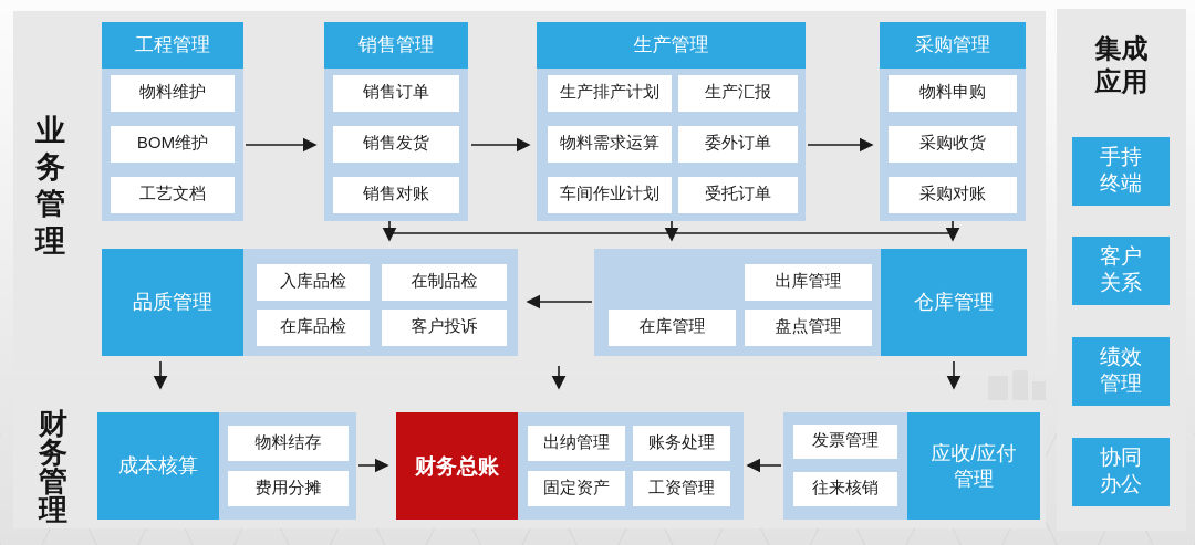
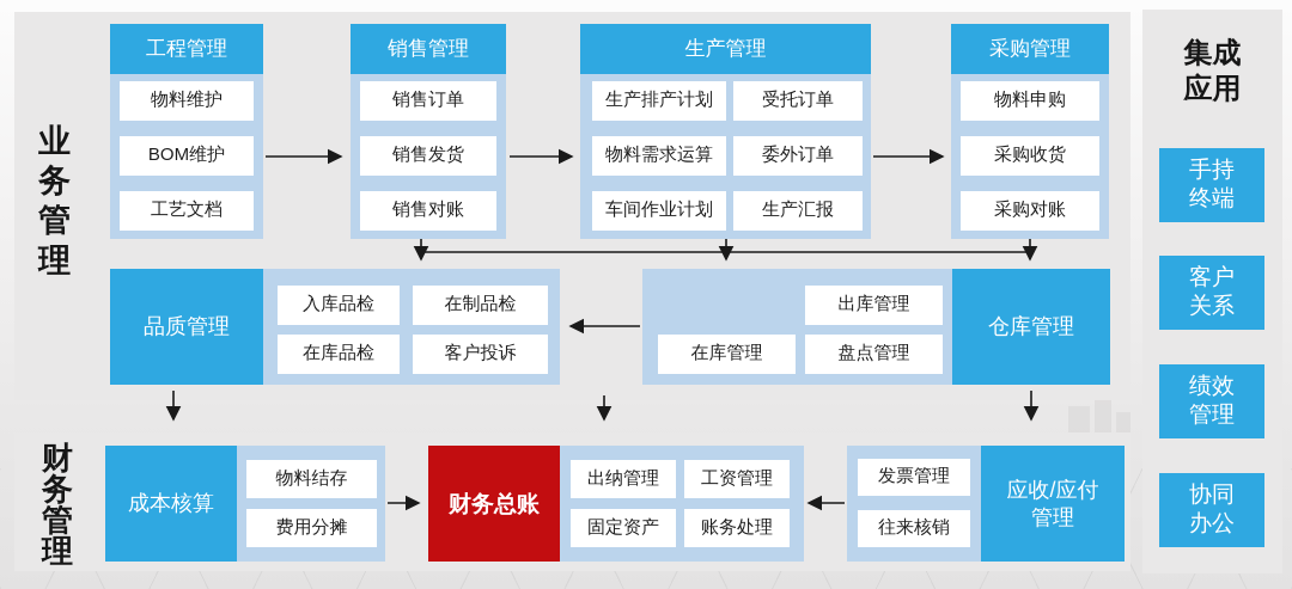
  业务管理
  财务管理
  工程管理
  物料维护
  BOM维护
  工艺文档
  销售管理
  销售订单
  销售发货
  销售对账
  生产管理
  生产排产计划
  物料需求运算
  车间作业计划
- 生产汇报
+ 受托订单
  委外订单
- 受托订单
+ 生产汇报
  采购管理
  物料申购
  采购收货
  采购对账
  品质管理
  入库品检
  在制品检
  在库品检
  客户投诉
  出库管理
  在库管理
  盘点管理
  仓库管理
  成本核算
  物料结存
  费用分摊
  财务总账
  出纳管理
- 账务处理
+ 工资管理
  固定资产
- 工资管理
+ 账务处理
  发票管理
  往来核销
  应收/应付管理
  集成应用
  手持终端
  客户关系
  绩效管理
  协同办公
